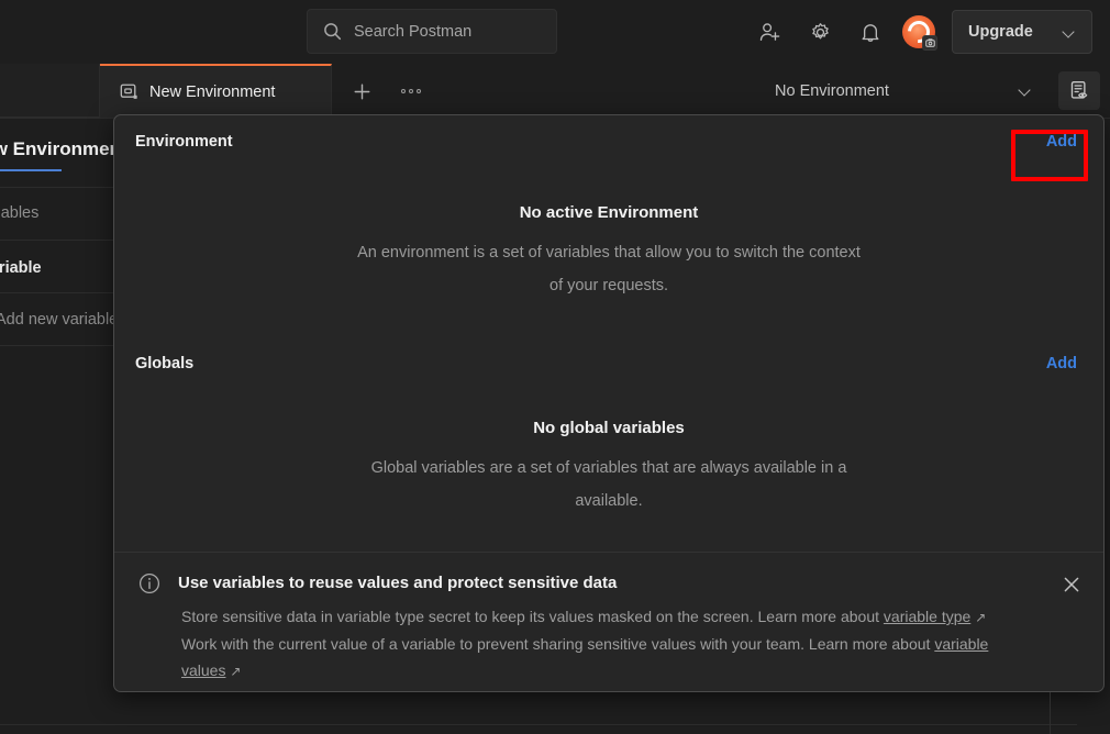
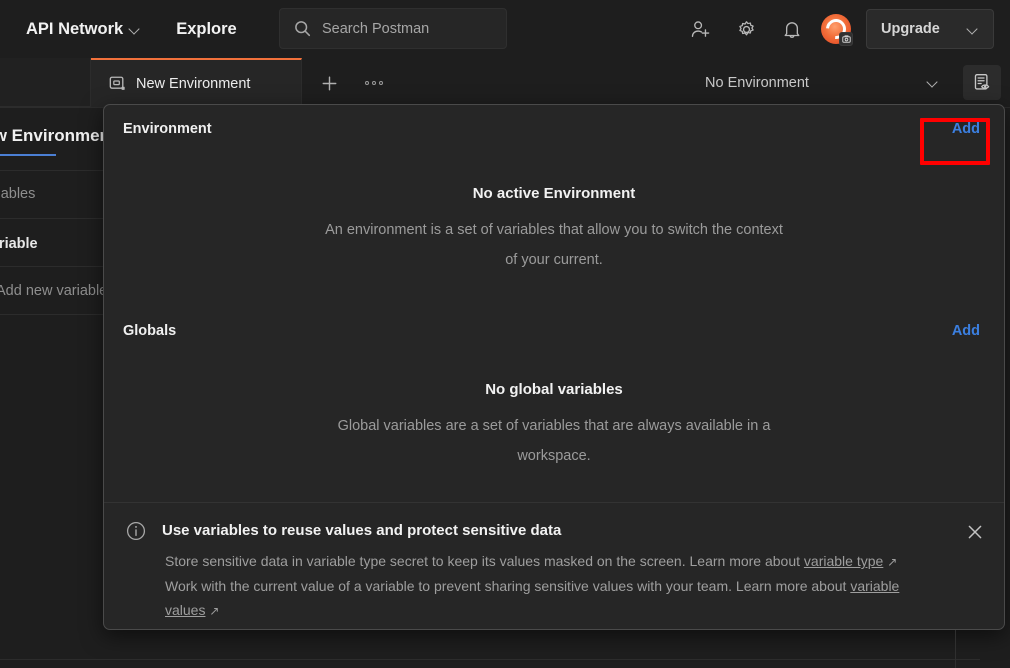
+ API Network
+ Explore
  Search Postman
  Upgrade
  New Environment
  No Environment
  w Environme
  riable
  Add new variabl
  Environment
  Add
  No active Environment
- An environment is a set of variables that allow you to switch the context of your requests.
+ An environment is a set of variables that allow you to switch the context of your current.
  Globals
  Add
  No global variables
- Global variables are a set of variables that are always available in a available.
+ Global variables are a set of variables that are always available in a workspace.
  Use variables to reuse values and protect sensitive data
  Store sensitive data in variable type secret to keep its values masked on the screen. Learn more about variable type ↗
  Work with the current value of a variable to prevent sharing sensitive values with your team. Learn more about variable values ↗
